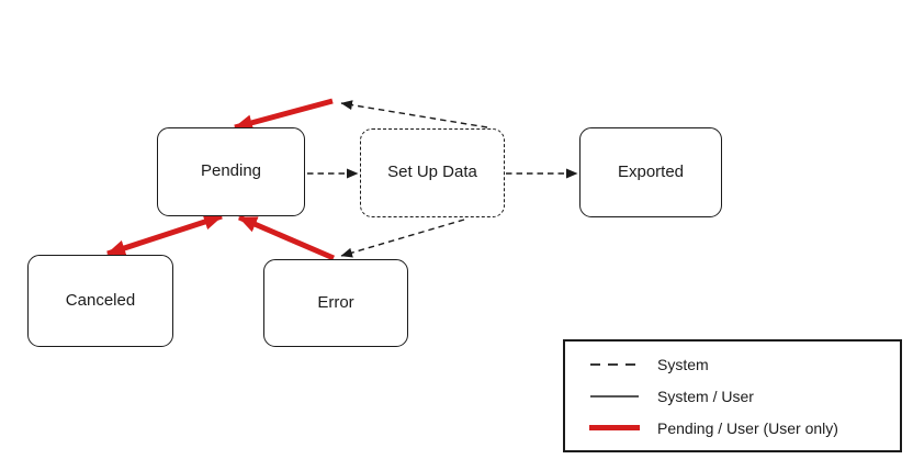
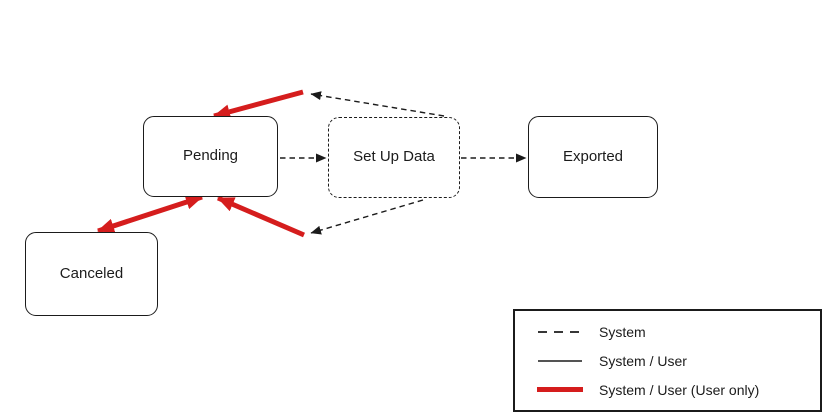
  Pending
  Set Up Data
  Exported
  Canceled
- Error
  System
  System / User
- Pending / User (User only)
+ System / User (User only)
